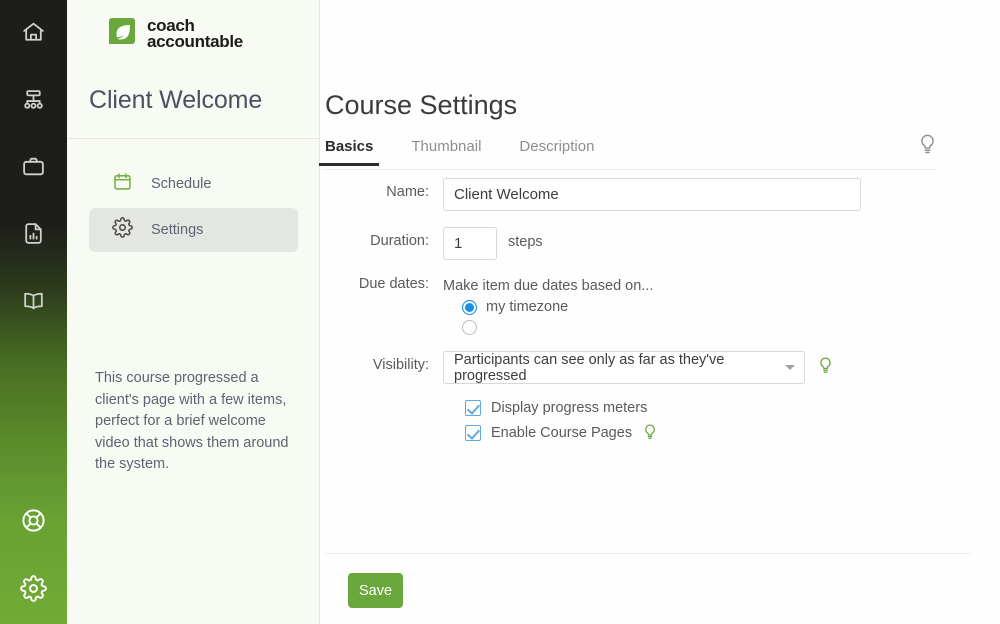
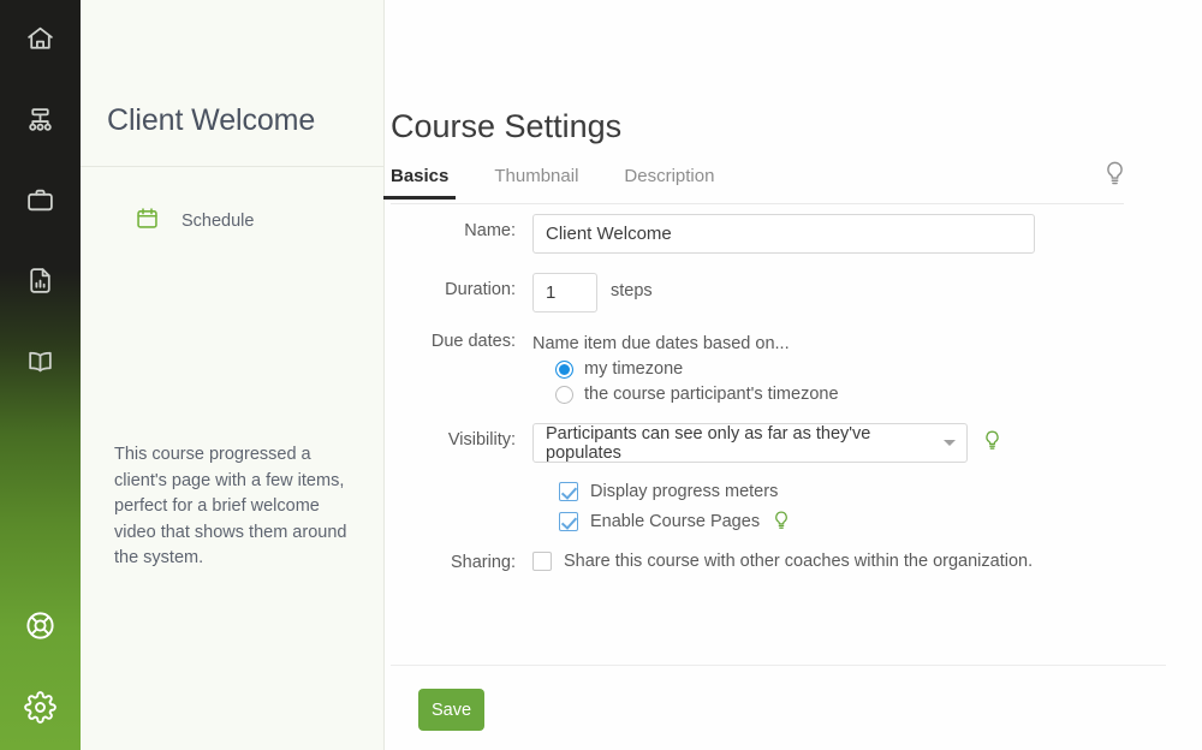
- coach
- accountable
  Client Welcome
  Schedule
- Settings
  This course progressed a client's page with a few items, perfect for a brief welcome video that shows them around the system.
  Course Settings
  Basics
  Thumbnail
  Description
  Name:
  Client Welcome
  Duration:
  1
  steps
  Due dates:
- Make item due dates based on...
+ Name item due dates based on...
  my timezone
+ the course participant's timezone
  Visibility:
- Participants can see only as far as they've progressed
+ Participants can see only as far as they've populates
  Display progress meters
  Enable Course Pages
+ Sharing:
+ Share this course with other coaches within the organization.
  Save
